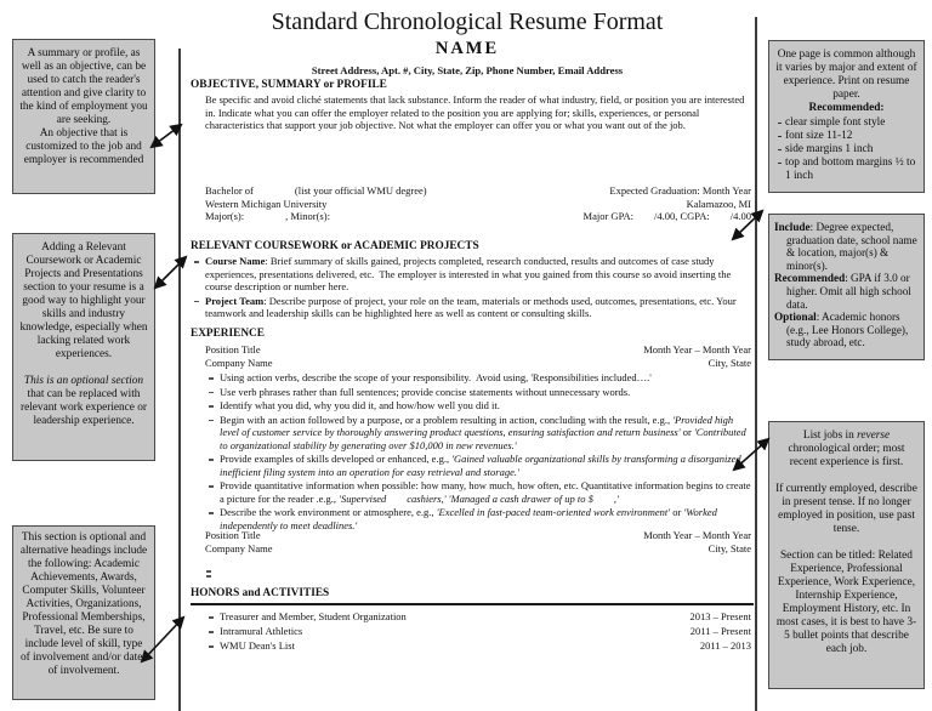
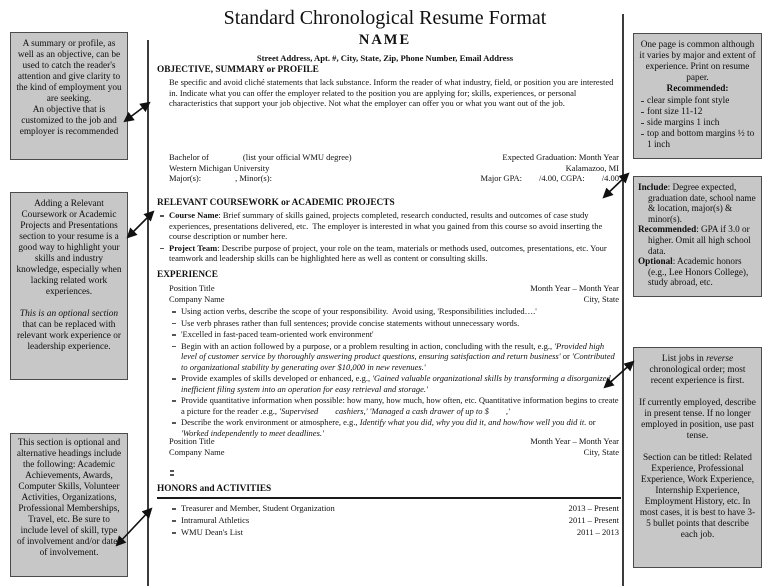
  Standard Chronological Resume Format
  NAME
  Street Address, Apt. #, City, State, Zip, Phone Number, Email Address
  OBJECTIVE, SUMMARY or PROFILE
  Be specific and avoid cliché statements that lack substance. Inform the reader of what industry, field, or position you are interested in. Indicate what you can offer the employer related to the position you are applying for; skills, experiences, or personal characteristics that support your job objective. Not what the employer can offer you or what you want out of the job.
  Bachelor of (list your official WMU degree)
  Expected Graduation: Month Year
  Western Michigan University
  Kalamazoo, MI
  Major(s): , Minor(s):
  Major GPA: /4.00, CGPA: /4.00
  RELEVANT COURSEWORK or ACADEMIC PROJECTS
  Course Name: Brief summary of skills gained, projects completed, research conducted, results and outcomes of case study experiences, presentations delivered, etc. The employer is interested in what you gained from this course so avoid inserting the course description or number here.
  Project Team: Describe purpose of project, your role on the team, materials or methods used, outcomes, presentations, etc. Your teamwork and leadership skills can be highlighted here as well as content or consulting skills.
  EXPERIENCE
  Position Title
  Month Year – Month Year
  Company Name
  City, State
  Using action verbs, describe the scope of your responsibility. Avoid using, 'Responsibilities included….'
  Use verb phrases rather than full sentences; provide concise statements without unnecessary words.
- Identify what you did, why you did it, and how/how well you did it.
+ 'Excelled in fast-paced team-oriented work environment'
  Begin with an action followed by a purpose, or a problem resulting in action, concluding with the result, e.g., 'Provided high level of customer service by thoroughly answering product questions, ensuring satisfaction and return business' or 'Contributed to organizational stability by generating over $10,000 in new revenues.'
  Provide examples of skills developed or enhanced, e.g., 'Gained valuable organizational skills by transforming a disorganized, inefficient filing system into an operation for easy retrieval and storage.'
  Provide quantitative information when possible: how many, how much, how often, etc. Quantitative information begins to create a picture for the reader .e.g., 'Supervised cashiers,' 'Managed a cash drawer of up to $ ,'
- Describe the work environment or atmosphere, e.g., 'Excelled in fast-paced team-oriented work environment' or 'Worked independently to meet deadlines.'
+ Describe the work environment or atmosphere, e.g., Identify what you did, why you did it, and how/how well you did it. or 'Worked independently to meet deadlines.'
  Position Title
  Month Year – Month Year
  Company Name
  City, State
  HONORS and ACTIVITIES
  Treasurer and Member, Student Organization
  2013 – Present
  Intramural Athletics
  2011 – Present
  WMU Dean's List
  2011 – 2013
  A summary or profile, as well as an objective, can be used to catch the reader's attention and give clarity to the kind of employment you are seeking.
  An objective that is customized to the job and employer is recommended
  Adding a Relevant Coursework or Academic Projects and Presentations section to your resume is a good way to highlight your skills and industry knowledge, especially when lacking related work experiences.
  This is an optional section that can be replaced with relevant work experience or leadership experience.
  This section is optional and alternative headings include the following: Academic Achievements, Awards, Computer Skills, Volunteer Activities, Organizations, Professional Memberships, Travel, etc. Be sure to include level of skill, type of involvement and/or date of involvement.
  One page is common although it varies by major and extent of experience. Print on resume paper.
  Recommended:
  clear simple font style
  font size 11-12
  side margins 1 inch
  top and bottom margins ½ to 1 inch
  Include: Degree expected, graduation date, school name & location, major(s) & minor(s).
  Recommended: GPA if 3.0 or higher. Omit all high school data.
  Optional: Academic honors (e.g., Lee Honors College), study abroad, etc.
  List jobs in reverse chronological order; most recent experience is first.
  If currently employed, describe in present tense. If no longer employed in position, use past tense.
  Section can be titled: Related Experience, Professional Experience, Work Experience, Internship Experience, Employment History, etc. In most cases, it is best to have 3-5 bullet points that describe each job.
